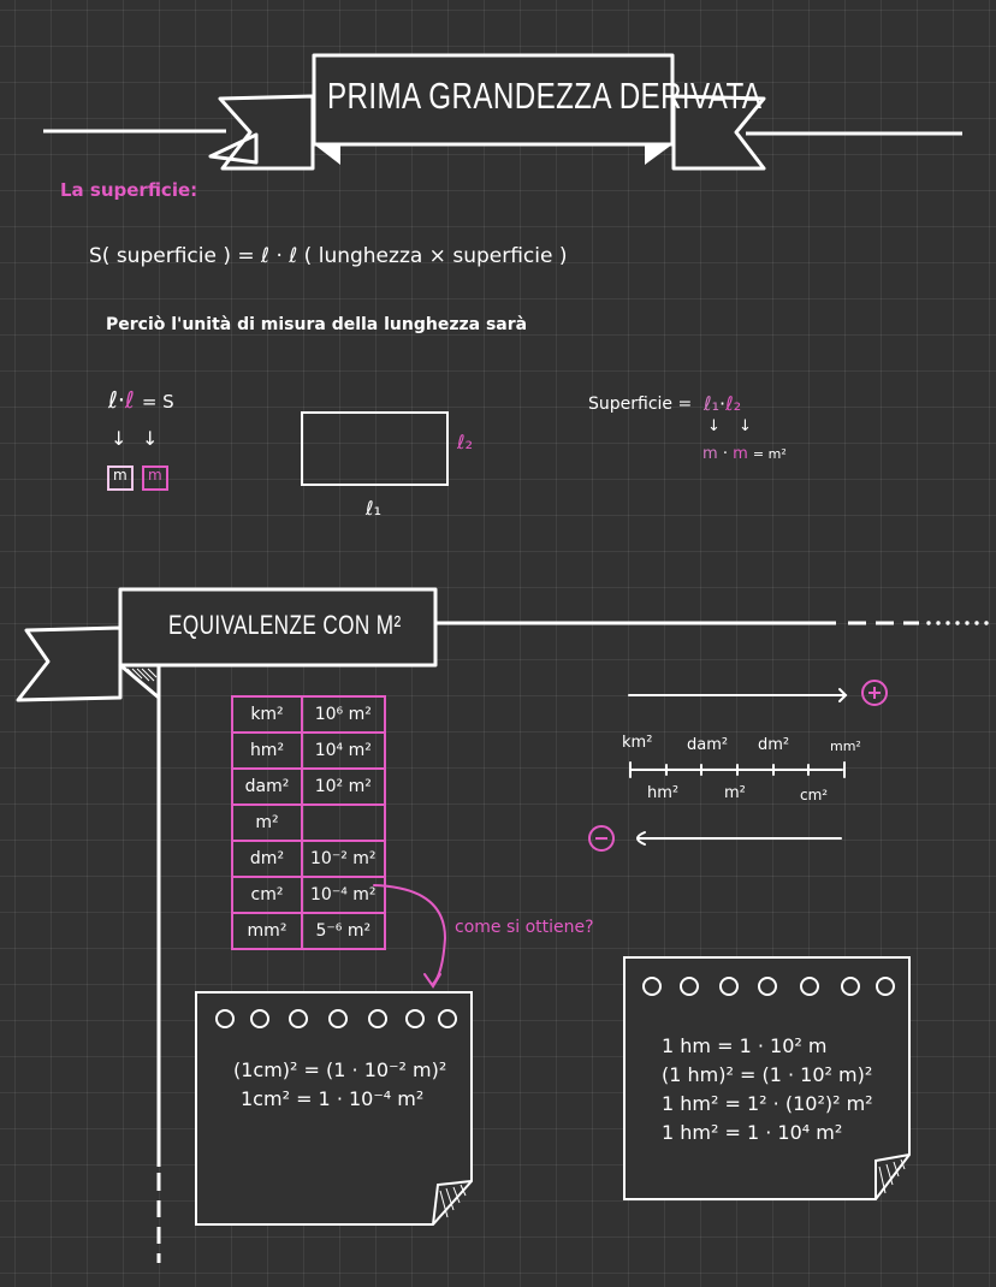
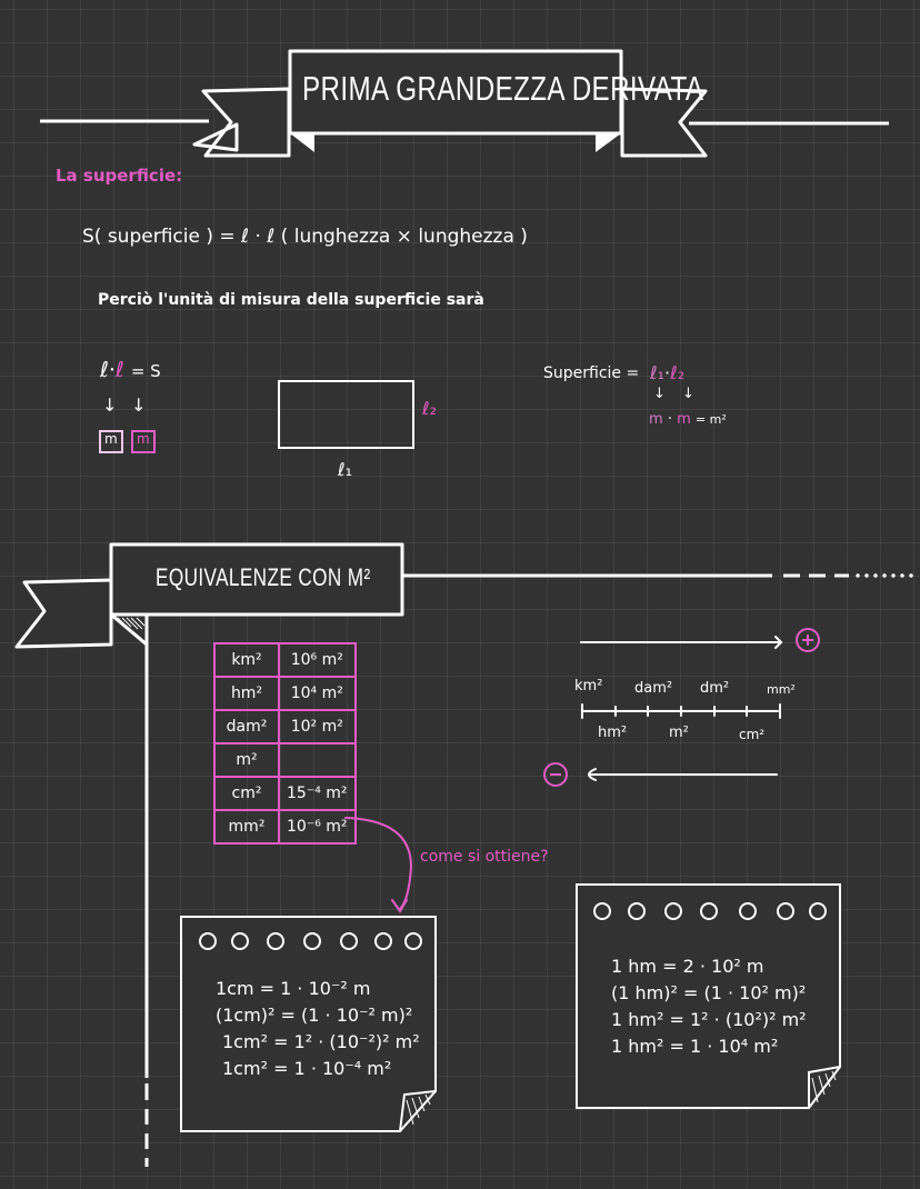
  PRIMA GRANDEZZA DERIVATA
  La superficie:
- S( superficie ) = ℓ · ℓ ( lunghezza × superficie )
+ S( superficie ) = ℓ · ℓ ( lunghezza × lunghezza )
- Perciò l'unità di misura della lunghezza sarà
+ Perciò l'unità di misura della superficie sarà
  ℓ·ℓ = S
  ↓
  ↓
  m
  m
  ℓ₂
  ℓ₁
  Superficie =
  ℓ₁·ℓ₂
  ↓
  ↓
  m · m = m²
  EQUIVALENZE CON M²
  km²	10⁶ m²
  hm²	10⁴ m²
  dam²	10² m²
  m²
- dm²	10⁻² m²
- cm²	10⁻⁴ m²
+ cm²	15⁻⁴ m²
- mm²	5⁻⁶ m²
+ mm²	10⁻⁶ m²
  km²
  dam²
  dm²
  mm²
  hm²
  m²
  cm²
  come si ottiene?
+ 1cm = 1 · 10⁻² m
  (1cm)² = (1 · 10⁻² m)²
+ 1cm² = 1² · (10⁻²)² m²
  1cm² = 1 · 10⁻⁴ m²
- 1 hm = 1 · 10² m
+ 1 hm = 2 · 10² m
  (1 hm)² = (1 · 10² m)²
  1 hm² = 1² · (10²)² m²
  1 hm² = 1 · 10⁴ m²
